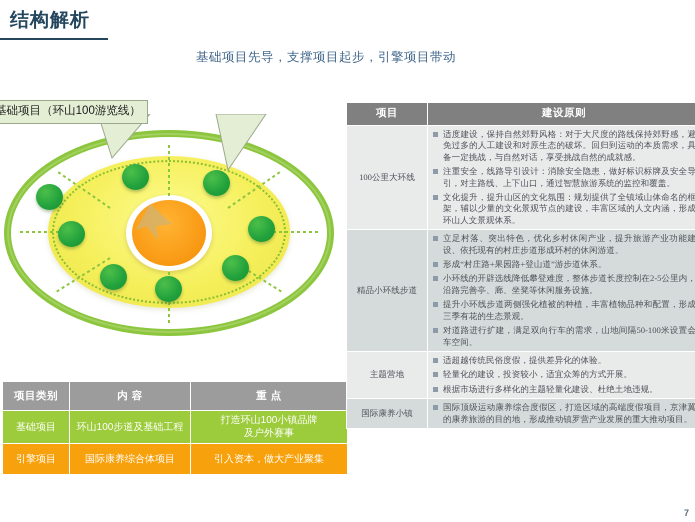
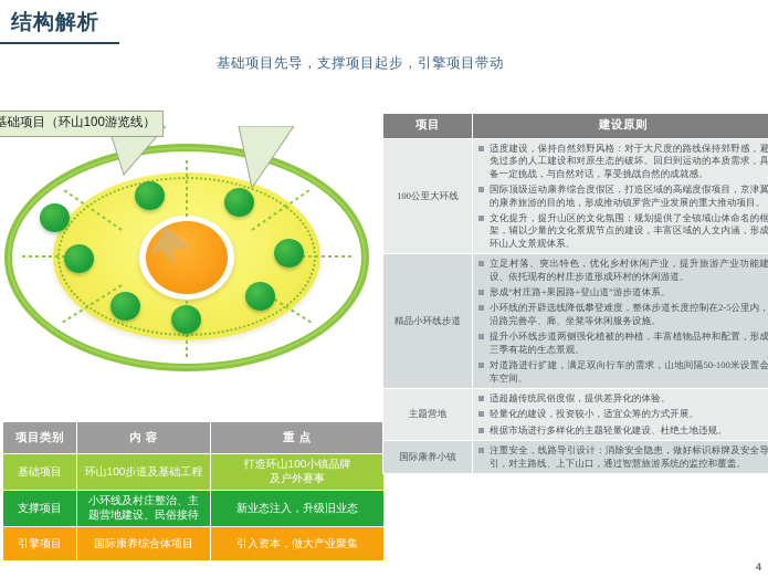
  结构解析
  基础项目先导，支撑项目起步，引擎项目带动
  基础项目（环山100游览线）
  项目类别	内 容	重 点
  基础项目	环山100步道及基础工程	打造环山100小镇品牌 及户外赛事
+ 支撑项目	小环线及村庄整治、主 题营地建设、民俗接待	新业态注入，升级旧业态
  引擎项目	国际康养综合体项目	引入资本，做大产业聚集
  项目	建设原则
- 100公里大环线	适度建设，保持自然郊野风格：对于大尺度的路线保持郊野感，避免过多的人工建设和对原生态的破坏。回归到运动的本质需求，具备一定挑战，与自然对话，享受挑战自然的成就感。 注重安全，线路导引设计：消除安全隐患，做好标识标牌及安全导引，对主路线、上下山口，通过智慧旅游系统的监控和覆盖。 文化提升，提升山区的文化氛围：规划提供了全镇域山体命名的框架，辅以少量的文化景观节点的建设，丰富区域的人文内涵，形成环山人文景观体系。
+ 100公里大环线	适度建设，保持自然郊野风格：对于大尺度的路线保持郊野感，避免过多的人工建设和对原生态的破坏。回归到运动的本质需求，具备一定挑战，与自然对话，享受挑战自然的成就感。 国际顶级运动康养综合度假区，打造区域的高端度假项目，京津冀的康养旅游的目的地，形成推动镇罗营产业发展的重大推动项目。 文化提升，提升山区的文化氛围：规划提供了全镇域山体命名的框架，辅以少量的文化景观节点的建设，丰富区域的人文内涵，形成环山人文景观体系。
  精品小环线步道	立足村落、突出特色，优化乡村休闲产业，提升旅游产业功能建设、依托现有的村庄步道形成环村的休闲游道。 形成“村庄路+果园路+登山道”游步道体系。 小环线的开辟选线降低攀登难度，整体步道长度控制在2-5公里内，沿路完善亭、廊、坐凳等休闲服务设施。 提升小环线步道两侧强化植被的种植，丰富植物品种和配置，形成三季有花的生态景观。 对道路进行扩建，满足双向行车的需求，山地间隔50-100米设置会车空间。
  主题营地	适超越传统民俗度假，提供差异化的体验。 轻量化的建设，投资较小，适宜众筹的方式开展。 根据市场进行多样化的主题轻量化建设、杜绝土地违规。
- 国际康养小镇	国际顶级运动康养综合度假区，打造区域的高端度假项目，京津冀的康养旅游的目的地，形成推动镇罗营产业发展的重大推动项目。
+ 国际康养小镇	注重安全，线路导引设计：消除安全隐患，做好标识标牌及安全导引，对主路线、上下山口，通过智慧旅游系统的监控和覆盖。
- 7
+ 4
